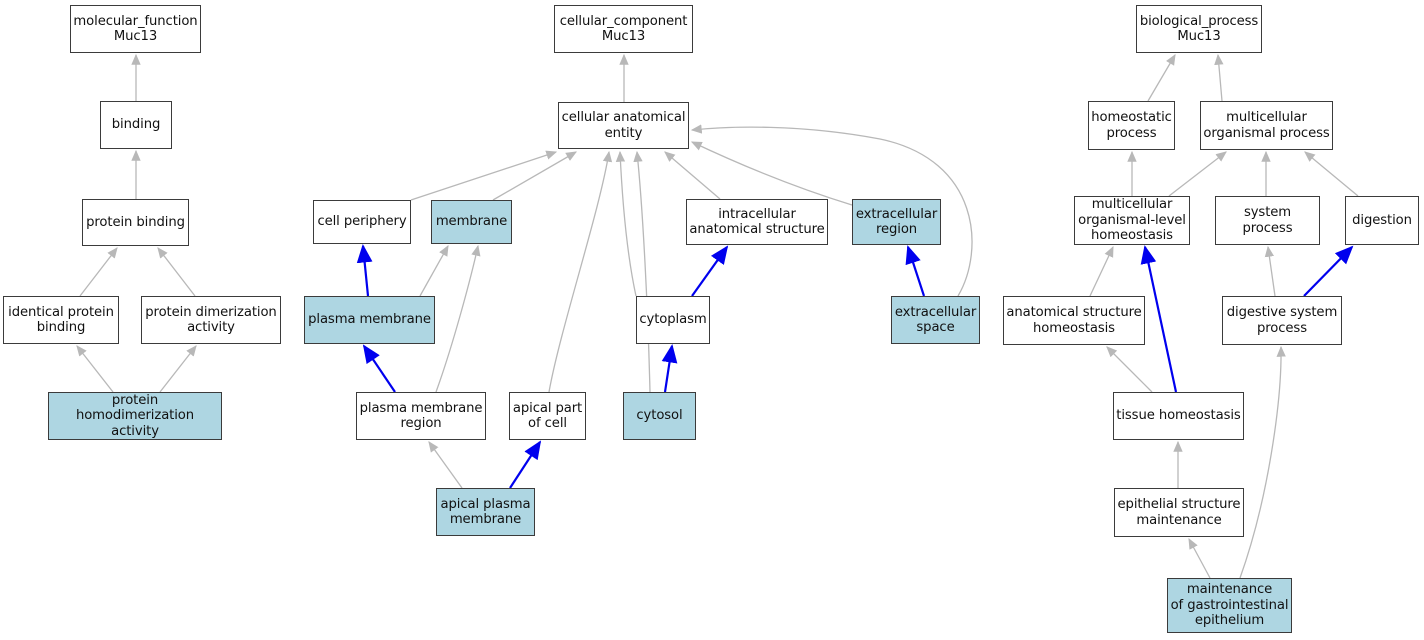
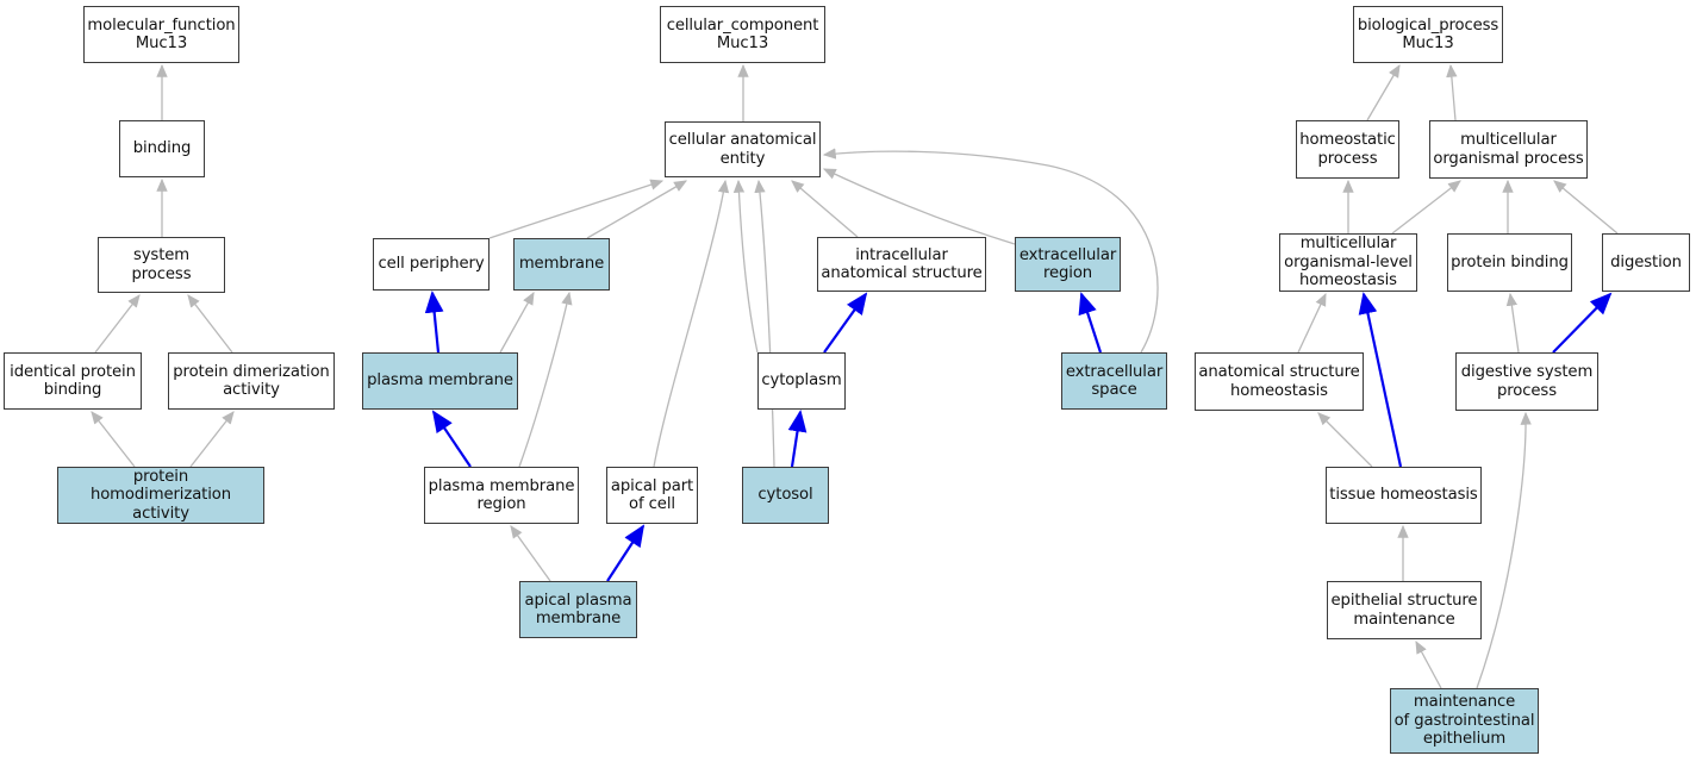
  molecular_function
  Muc13
  binding
- protein binding
+ system process
  identical protein
  binding
  protein dimerization
  activity
  protein homodimerization
  activity
  cellular_component
  Muc13
  cellular anatomical
  entity
  cell periphery
  membrane
  intracellular
  anatomical structure
  extracellular
  region
  plasma membrane
  cytoplasm
  extracellular
  space
  plasma membrane
  region
  apical part
  of cell
  cytosol
  apical plasma
  membrane
  biological_process
  Muc13
  homeostatic
  process
  multicellular
  organismal process
  multicellular
  organismal-level
  homeostasis
- system process
+ protein binding
  digestion
  anatomical structure
  homeostasis
  digestive system
  process
  tissue homeostasis
  epithelial structure
  maintenance
  maintenance
  of gastrointestinal
  epithelium
